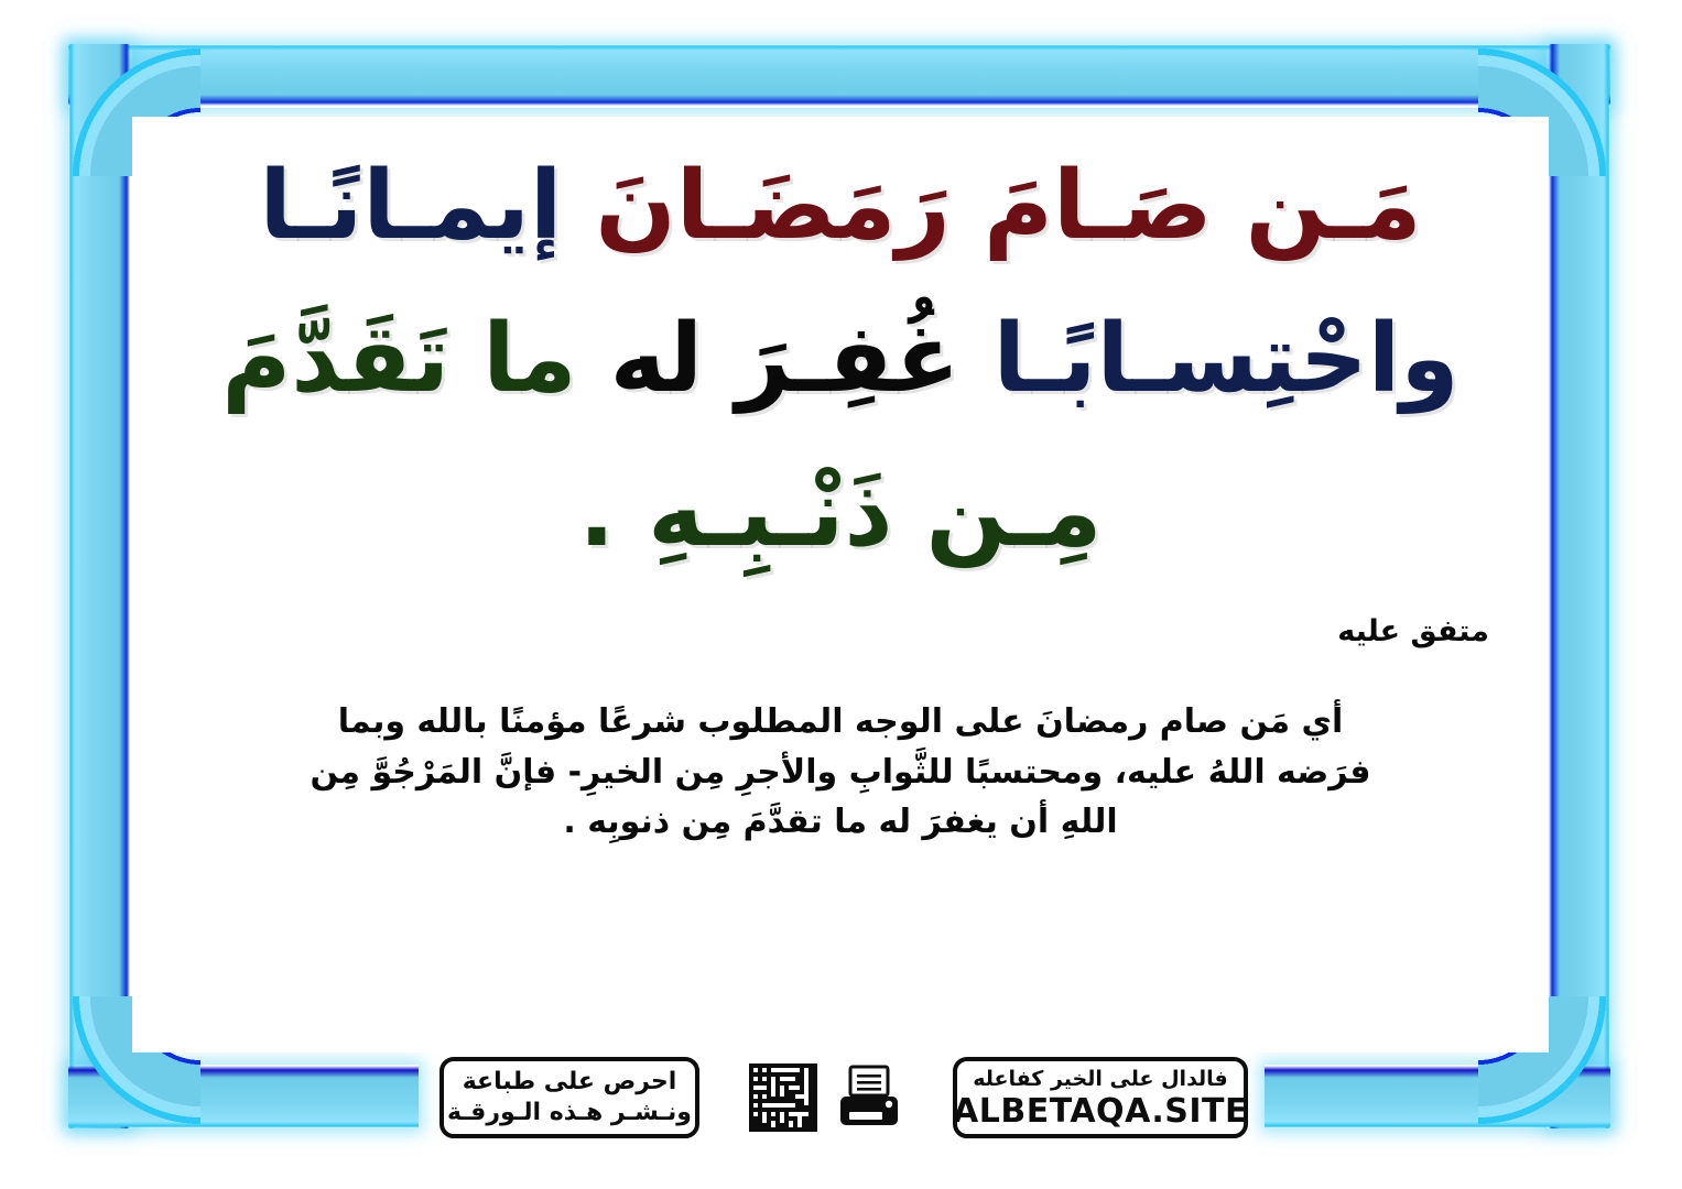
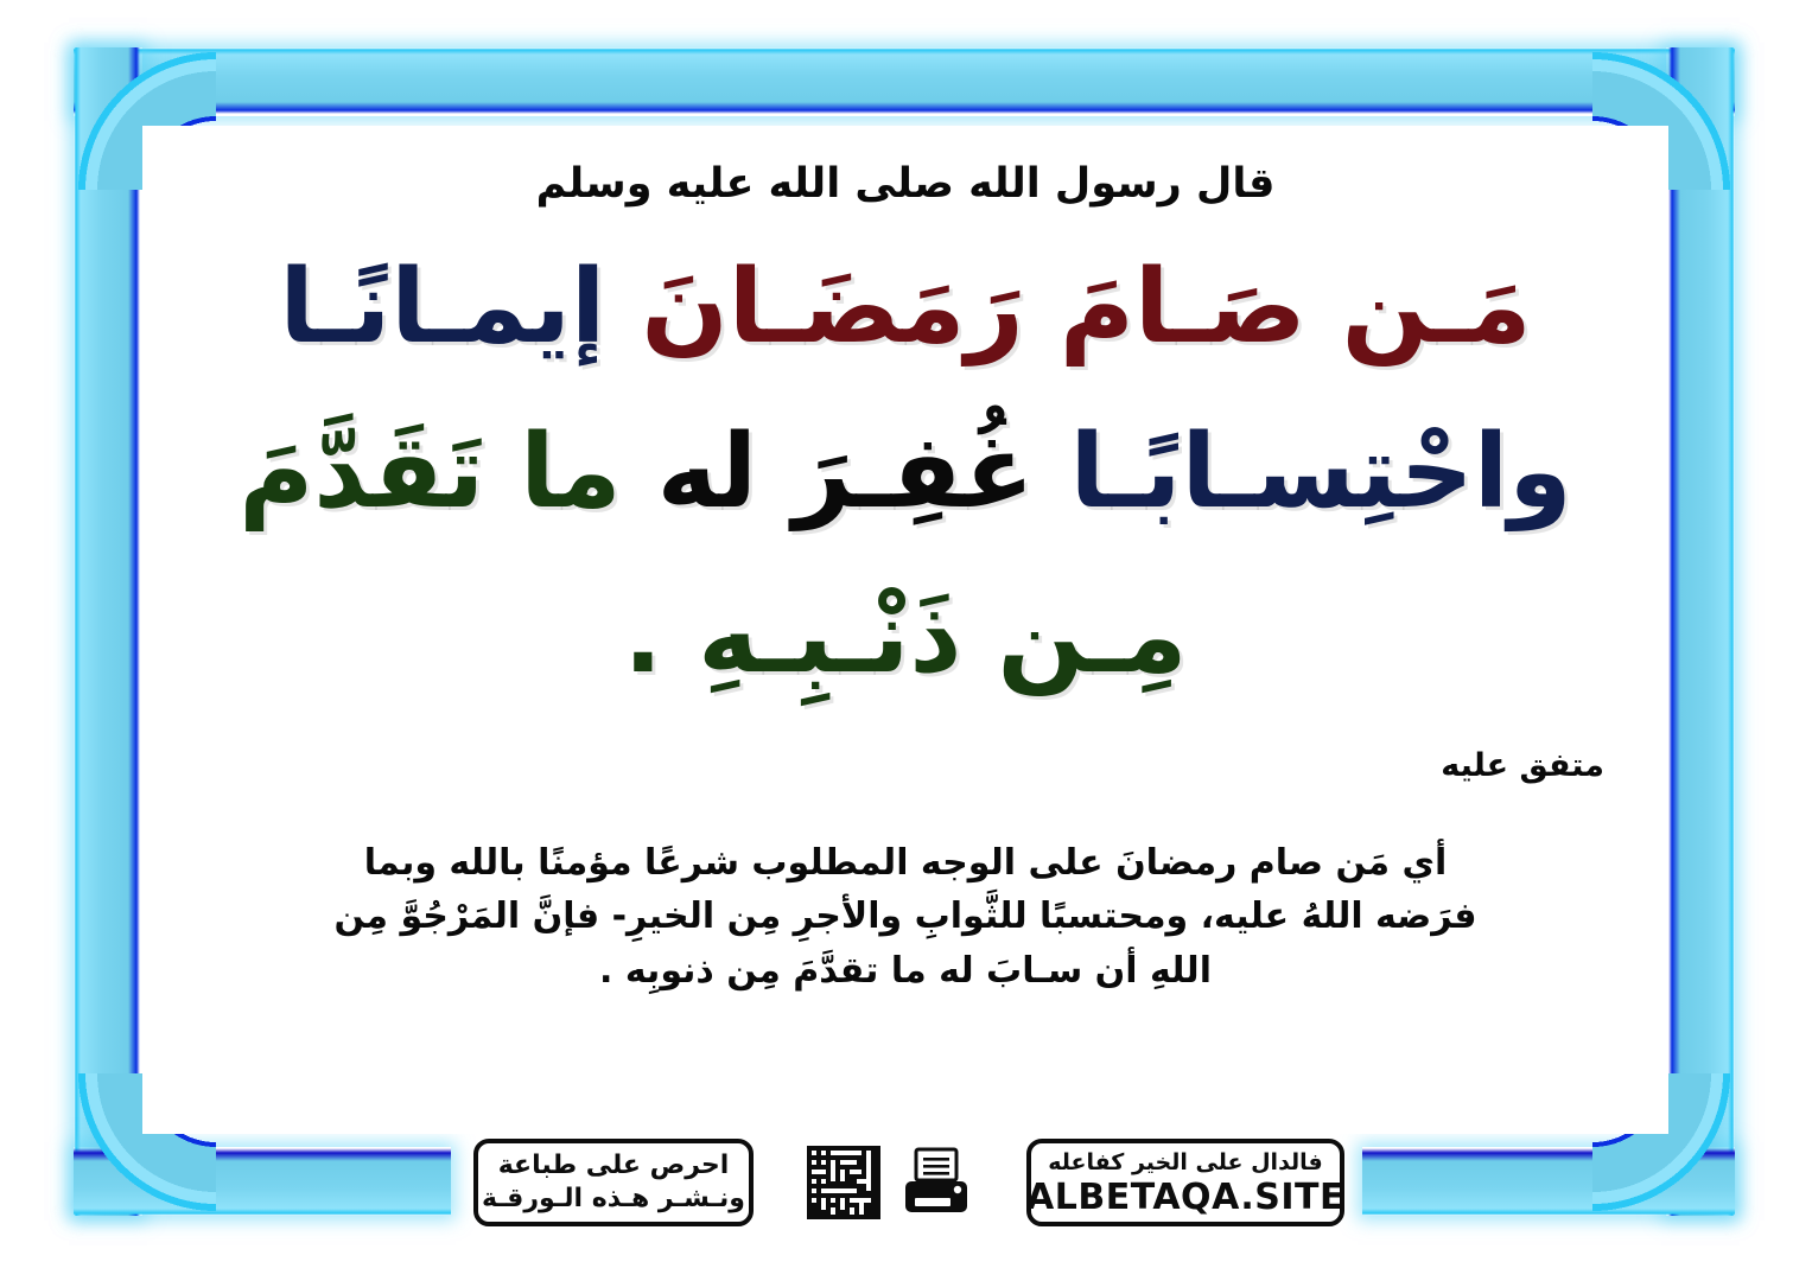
+ قال رسول الله صلى الله عليه وسلم
  مَـن صَـامَ رَمَضَـانَ إيمـانًـا
  واحْتِسـابًـا غُفِـرَ له ما تَقَدَّمَ
  مِـن ذَنْـبِـهِ .
  متفق عليه
  أي مَن صام رمضانَ على الوجه المطلوب شرعًا مؤمنًا بالله وبما
  فرَضه اللهُ عليه، ومحتسبًا للثَّوابِ والأجرِ مِن الخيرِ- فإنَّ المَرْجُوَّ مِن
- اللهِ أن يغفرَ له ما تقدَّمَ مِن ذنوبِه .
+ اللهِ أن سـابَ له ما تقدَّمَ مِن ذنوبِه .
  احرص على طباعة
  ونـشـر هـذه الـورقـة
  فالدال على الخير كفاعله
  ALBETAQA.SITE
